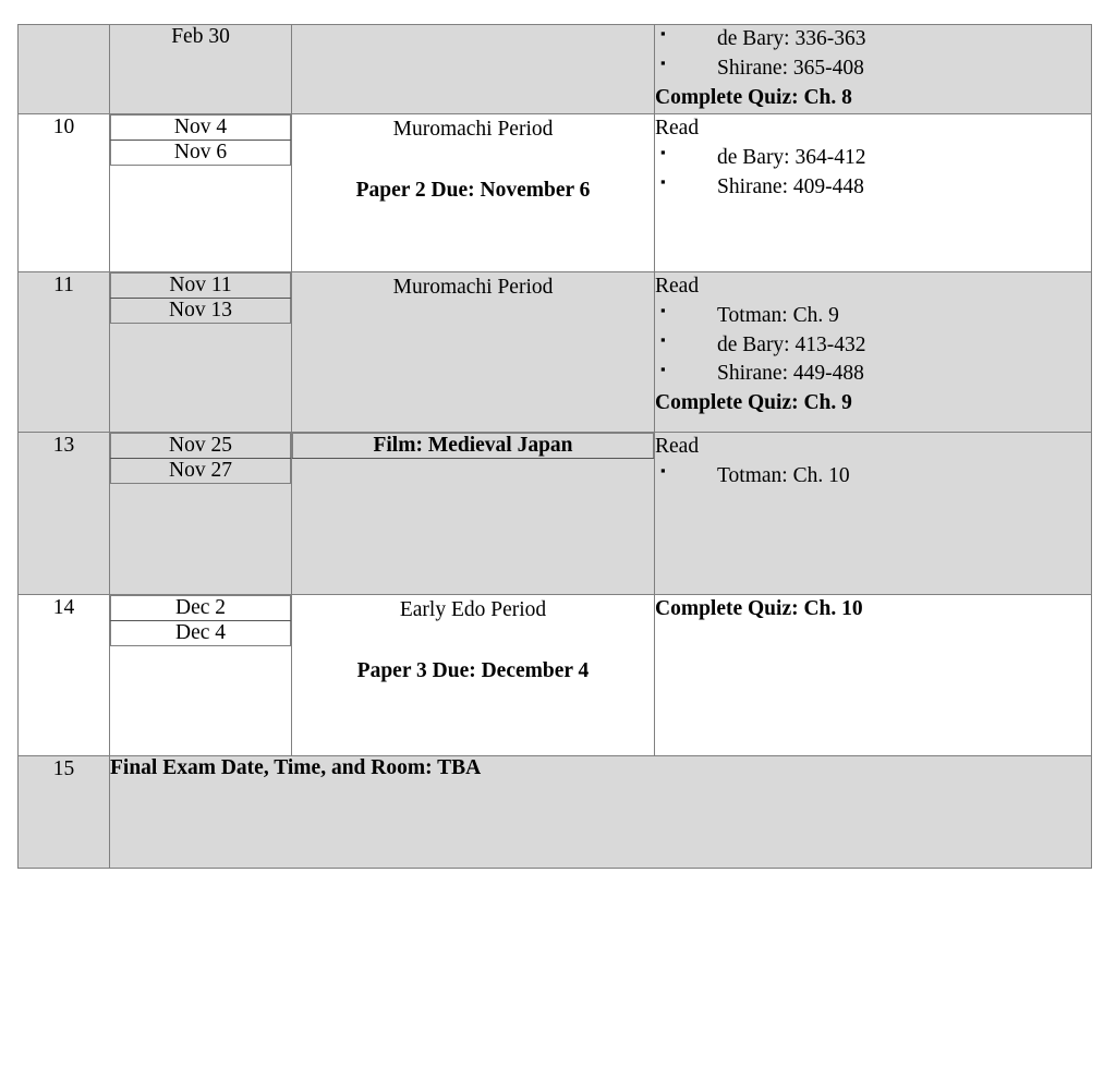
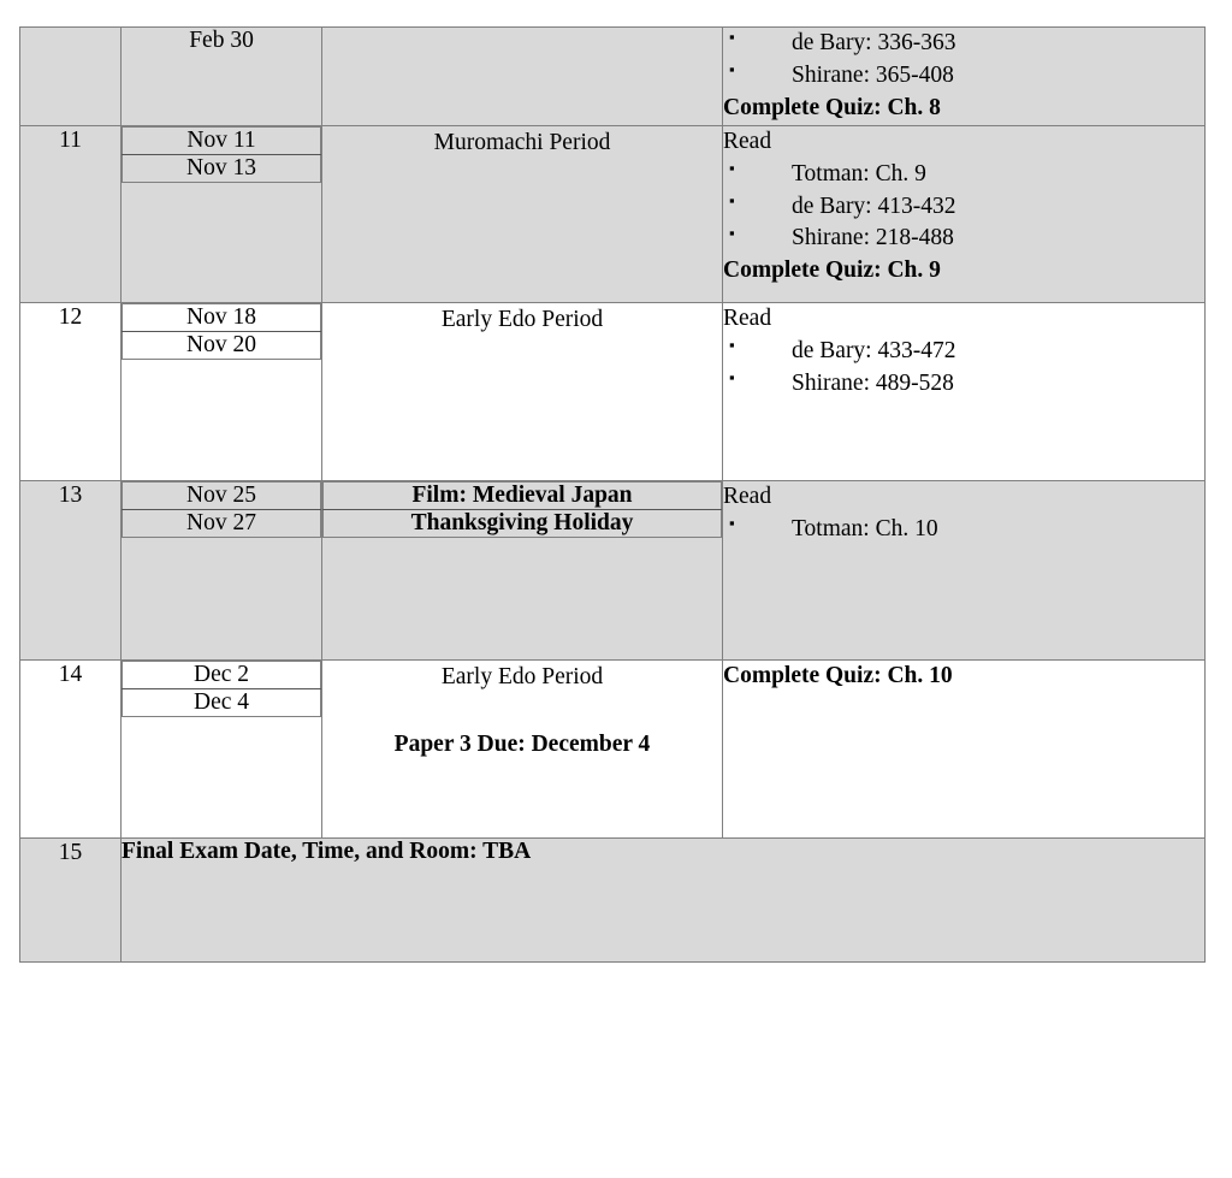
  	Feb 30		▪ de Bary: 336-363 ▪ Shirane: 365-408 Complete Quiz: Ch. 8
- 10
- Nov 4
- Nov 6
- 		Muromachi Period Paper 2 Due: November 6	Read ▪ de Bary: 364-412 ▪ Shirane: 409-448
  11
  Nov 11
  Nov 13
- 		Muromachi Period	Read ▪ Totman: Ch. 9 ▪ de Bary: 413-432 ▪ Shirane: 449-488 Complete Quiz: Ch. 9
+ 		Muromachi Period	Read ▪ Totman: Ch. 9 ▪ de Bary: 413-432 ▪ Shirane: 218-488 Complete Quiz: Ch. 9
+ 12
+ Nov 18
+ Nov 20
+ 		Early Edo Period	Read ▪ de Bary: 433-472 ▪ Shirane: 489-528
  13
  Nov 25
  Nov 27
  Film: Medieval Japan
+ Thanksgiving Holiday
  			Read ▪ Totman: Ch. 10
  14
  Dec 2
  Dec 4
  		Early Edo Period Paper 3 Due: December 4	Complete Quiz: Ch. 10
  15	Final Exam Date, Time, and Room: TBA
